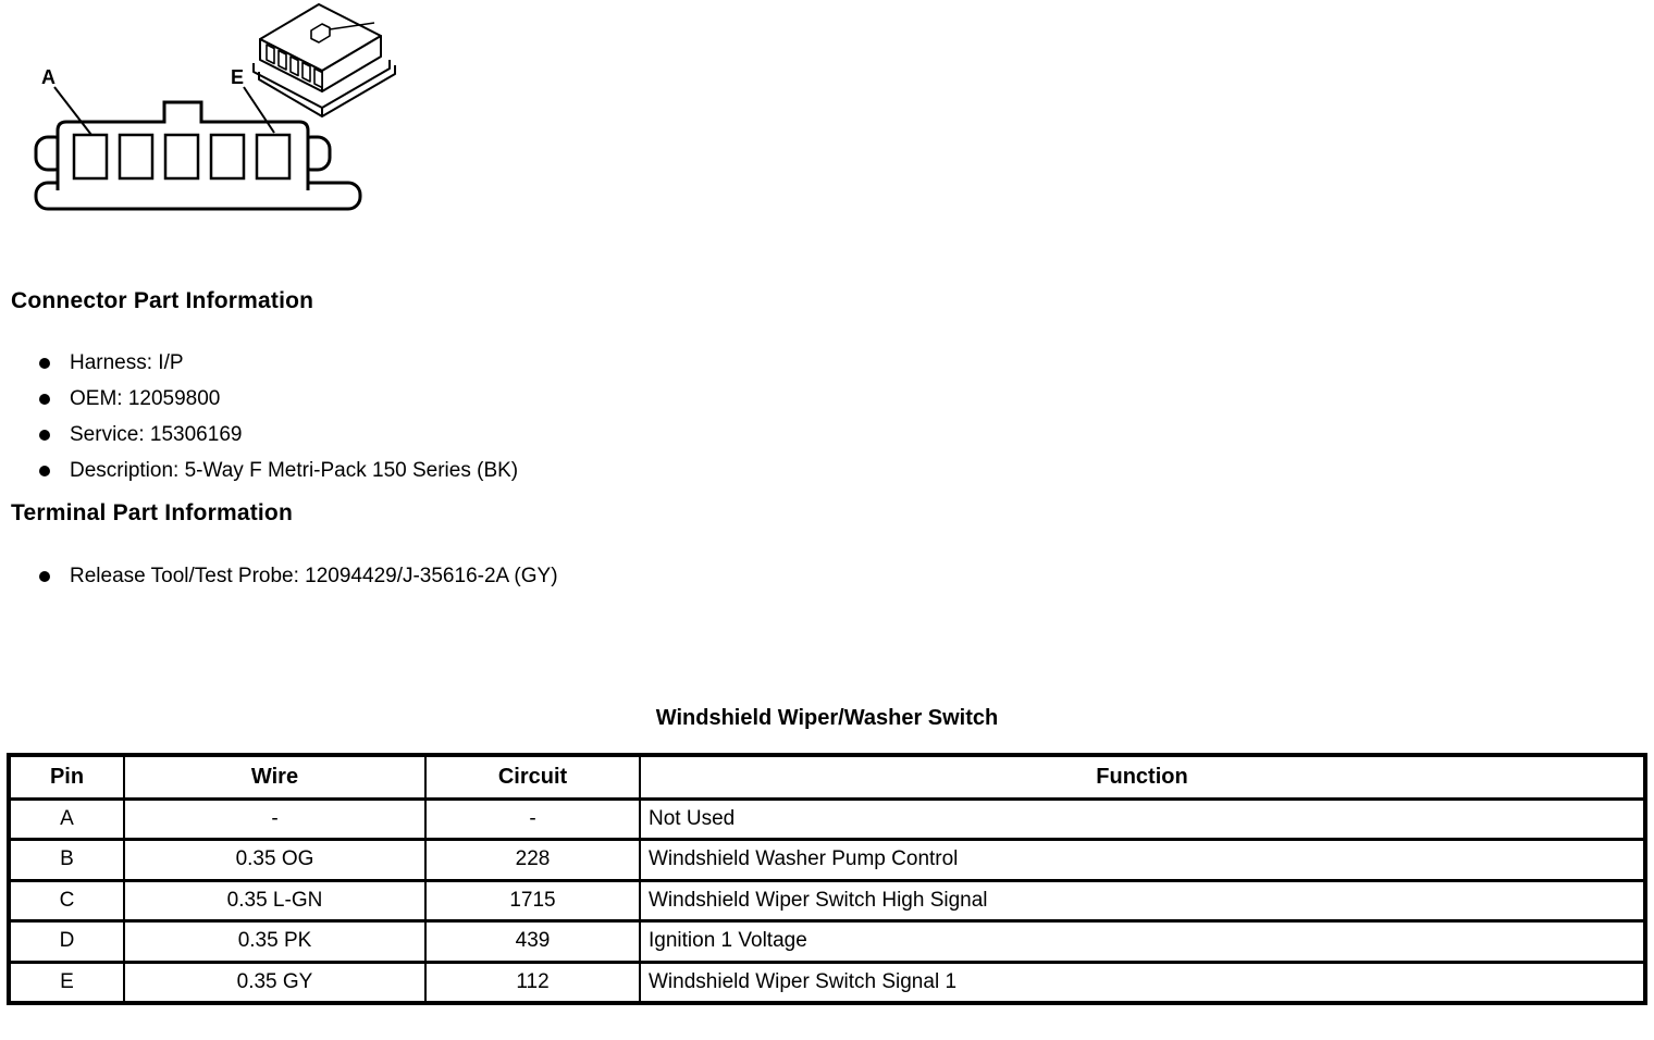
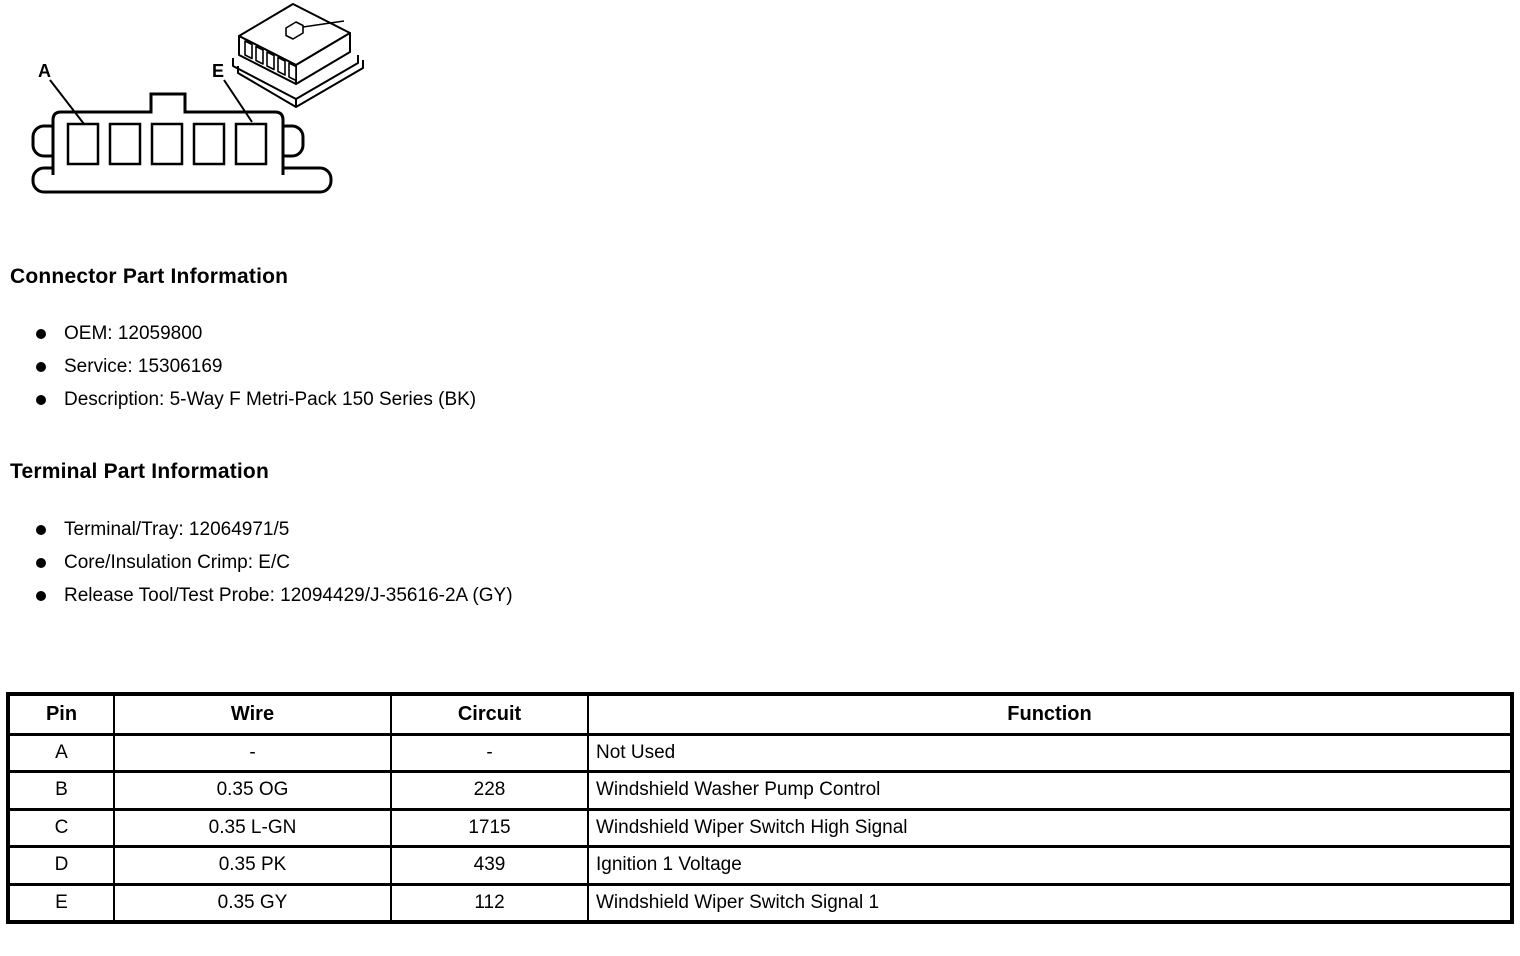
  A
  E
  Connector Part Information
- Harness: I/P
  OEM: 12059800
  Service: 15306169
  Description: 5-Way F Metri-Pack 150 Series (BK)
  Terminal Part Information
+ Terminal/Tray: 12064971/5
+ Core/Insulation Crimp: E/C
  Release Tool/Test Probe: 12094429/J-35616-2A (GY)
- Windshield Wiper/Washer Switch
  Pin	Wire	Circuit	Function
  A	-	-	Not Used
  B	0.35 OG	228	Windshield Washer Pump Control
  C	0.35 L-GN	1715	Windshield Wiper Switch High Signal
  D	0.35 PK	439	Ignition 1 Voltage
  E	0.35 GY	112	Windshield Wiper Switch Signal 1
